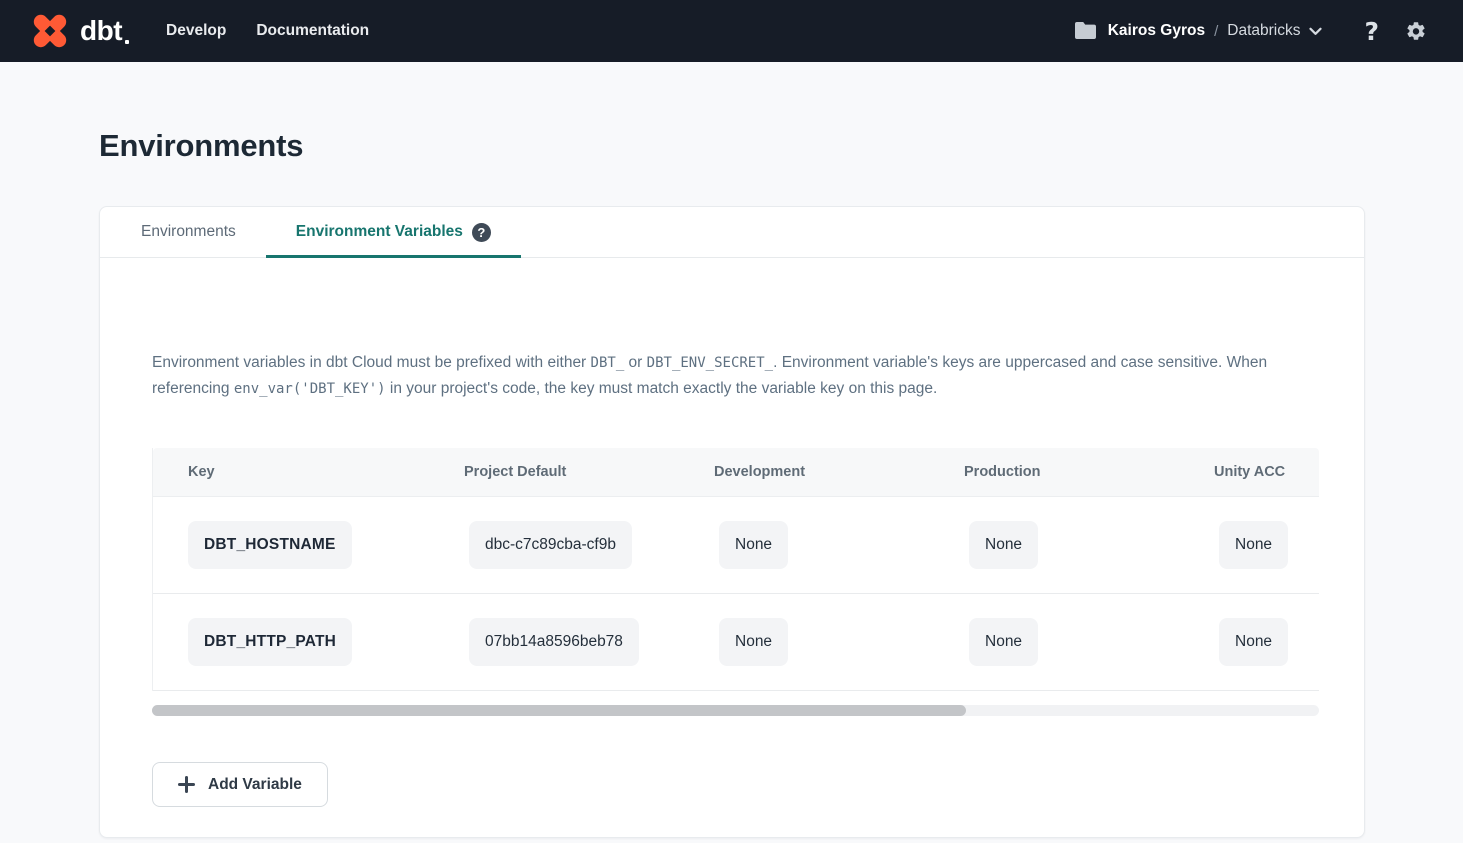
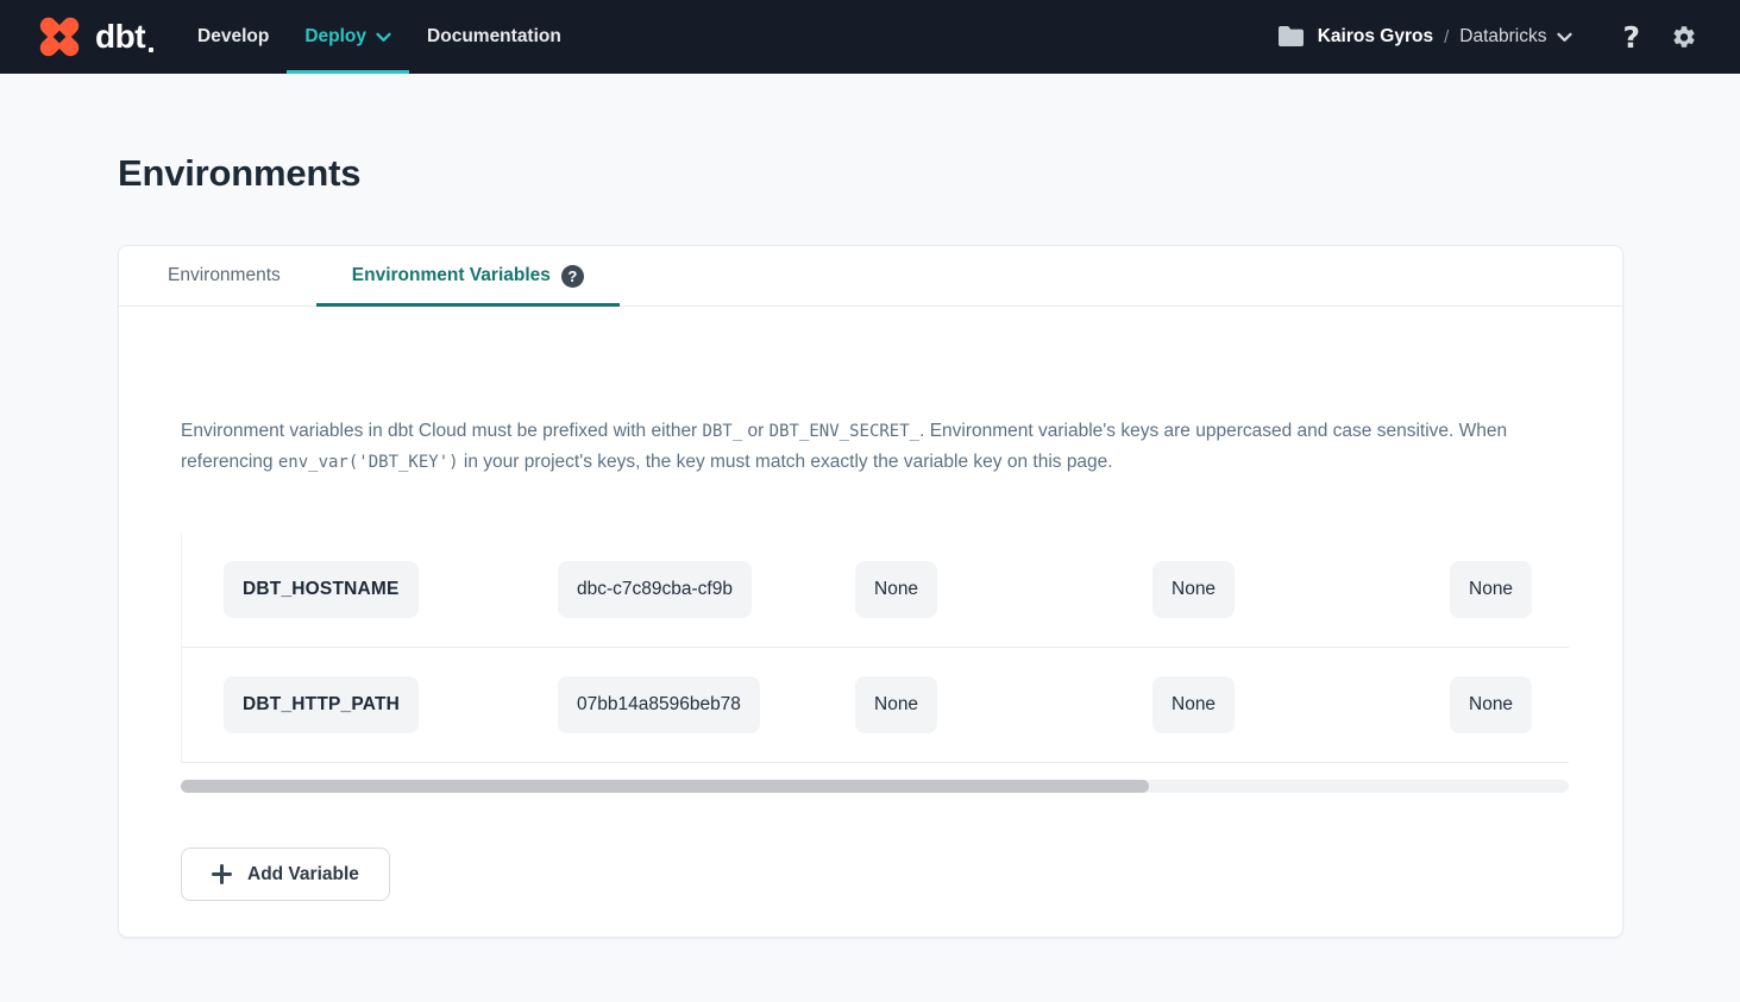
  dbt
  Develop
+ Deploy
  Documentation
  Kairos Gyros
  /
  Databricks
  ?
  Environments
  Environments
  Environment Variables
  ?
- Environment variables in dbt Cloud must be prefixed with either DBT_ or DBT_ENV_SECRET_. Environment variable's keys are uppercased and case sensitive. When referencing env_var('DBT_KEY') in your project's code, the key must match exactly the variable key on this page.
+ Environment variables in dbt Cloud must be prefixed with either DBT_ or DBT_ENV_SECRET_. Environment variable's keys are uppercased and case sensitive. When referencing env_var('DBT_KEY') in your project's keys, the key must match exactly the variable key on this page.
- Key
- Project Default
- Development
- Production
- Unity ACC
  DBT_HOSTNAME
  dbc-c7c89cba-cf9b
  None
  None
  None
  DBT_HTTP_PATH
  07bb14a8596beb78
  None
  None
  None
  Add Variable
